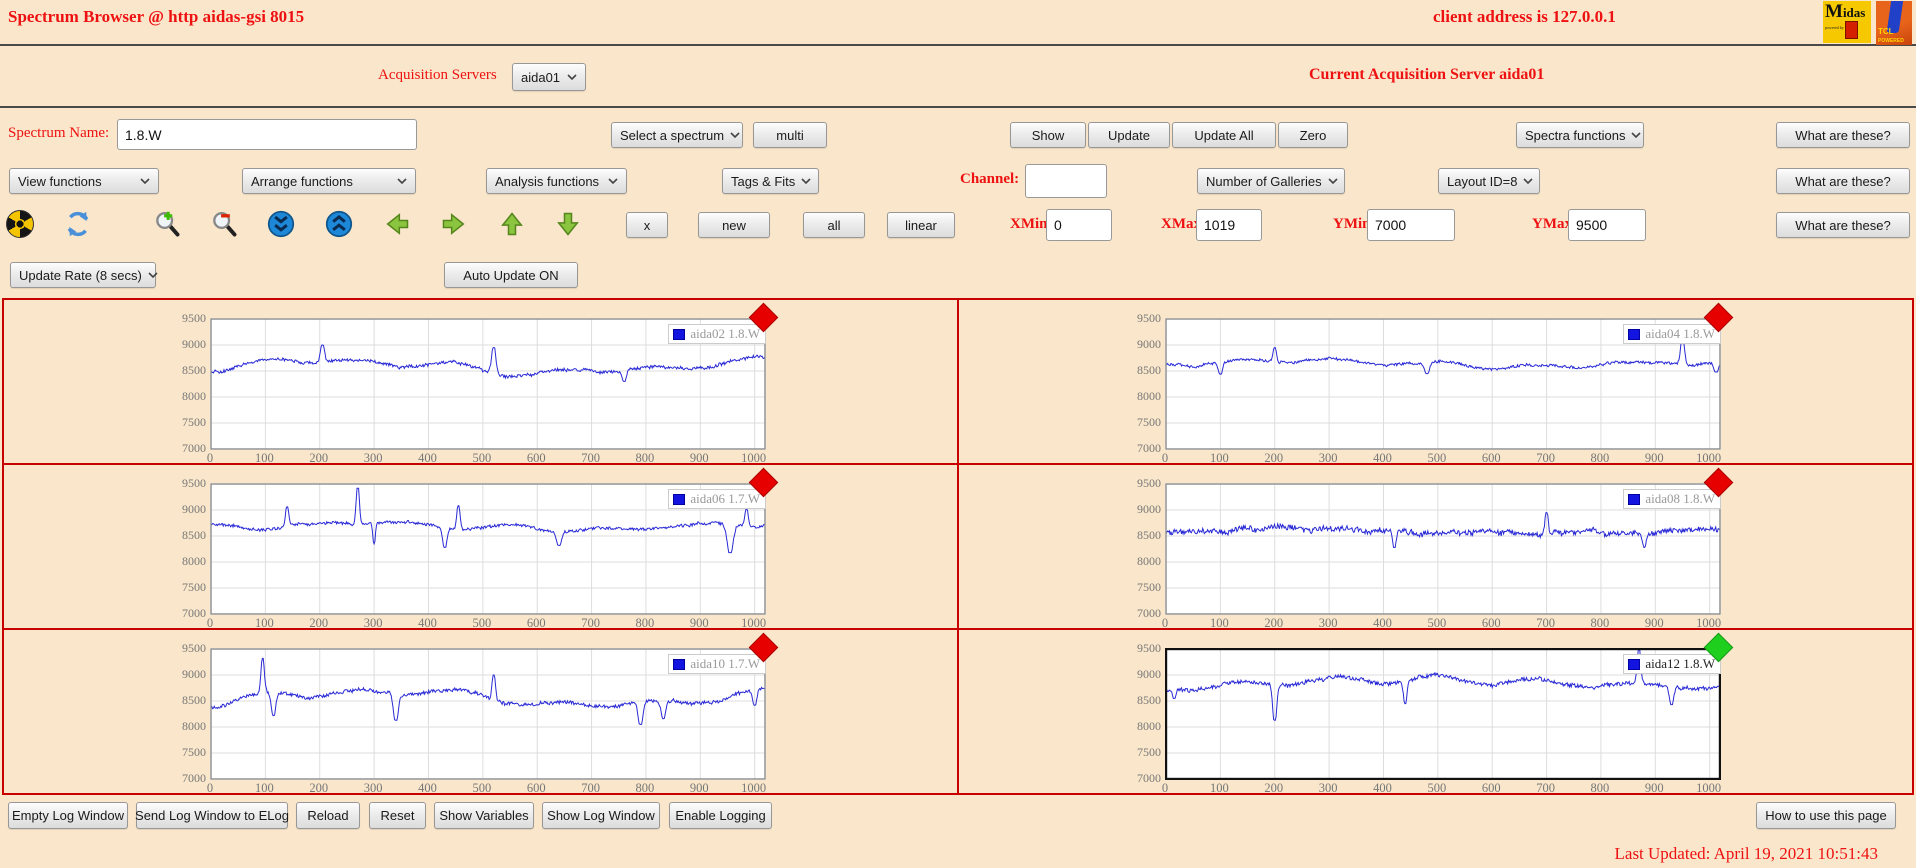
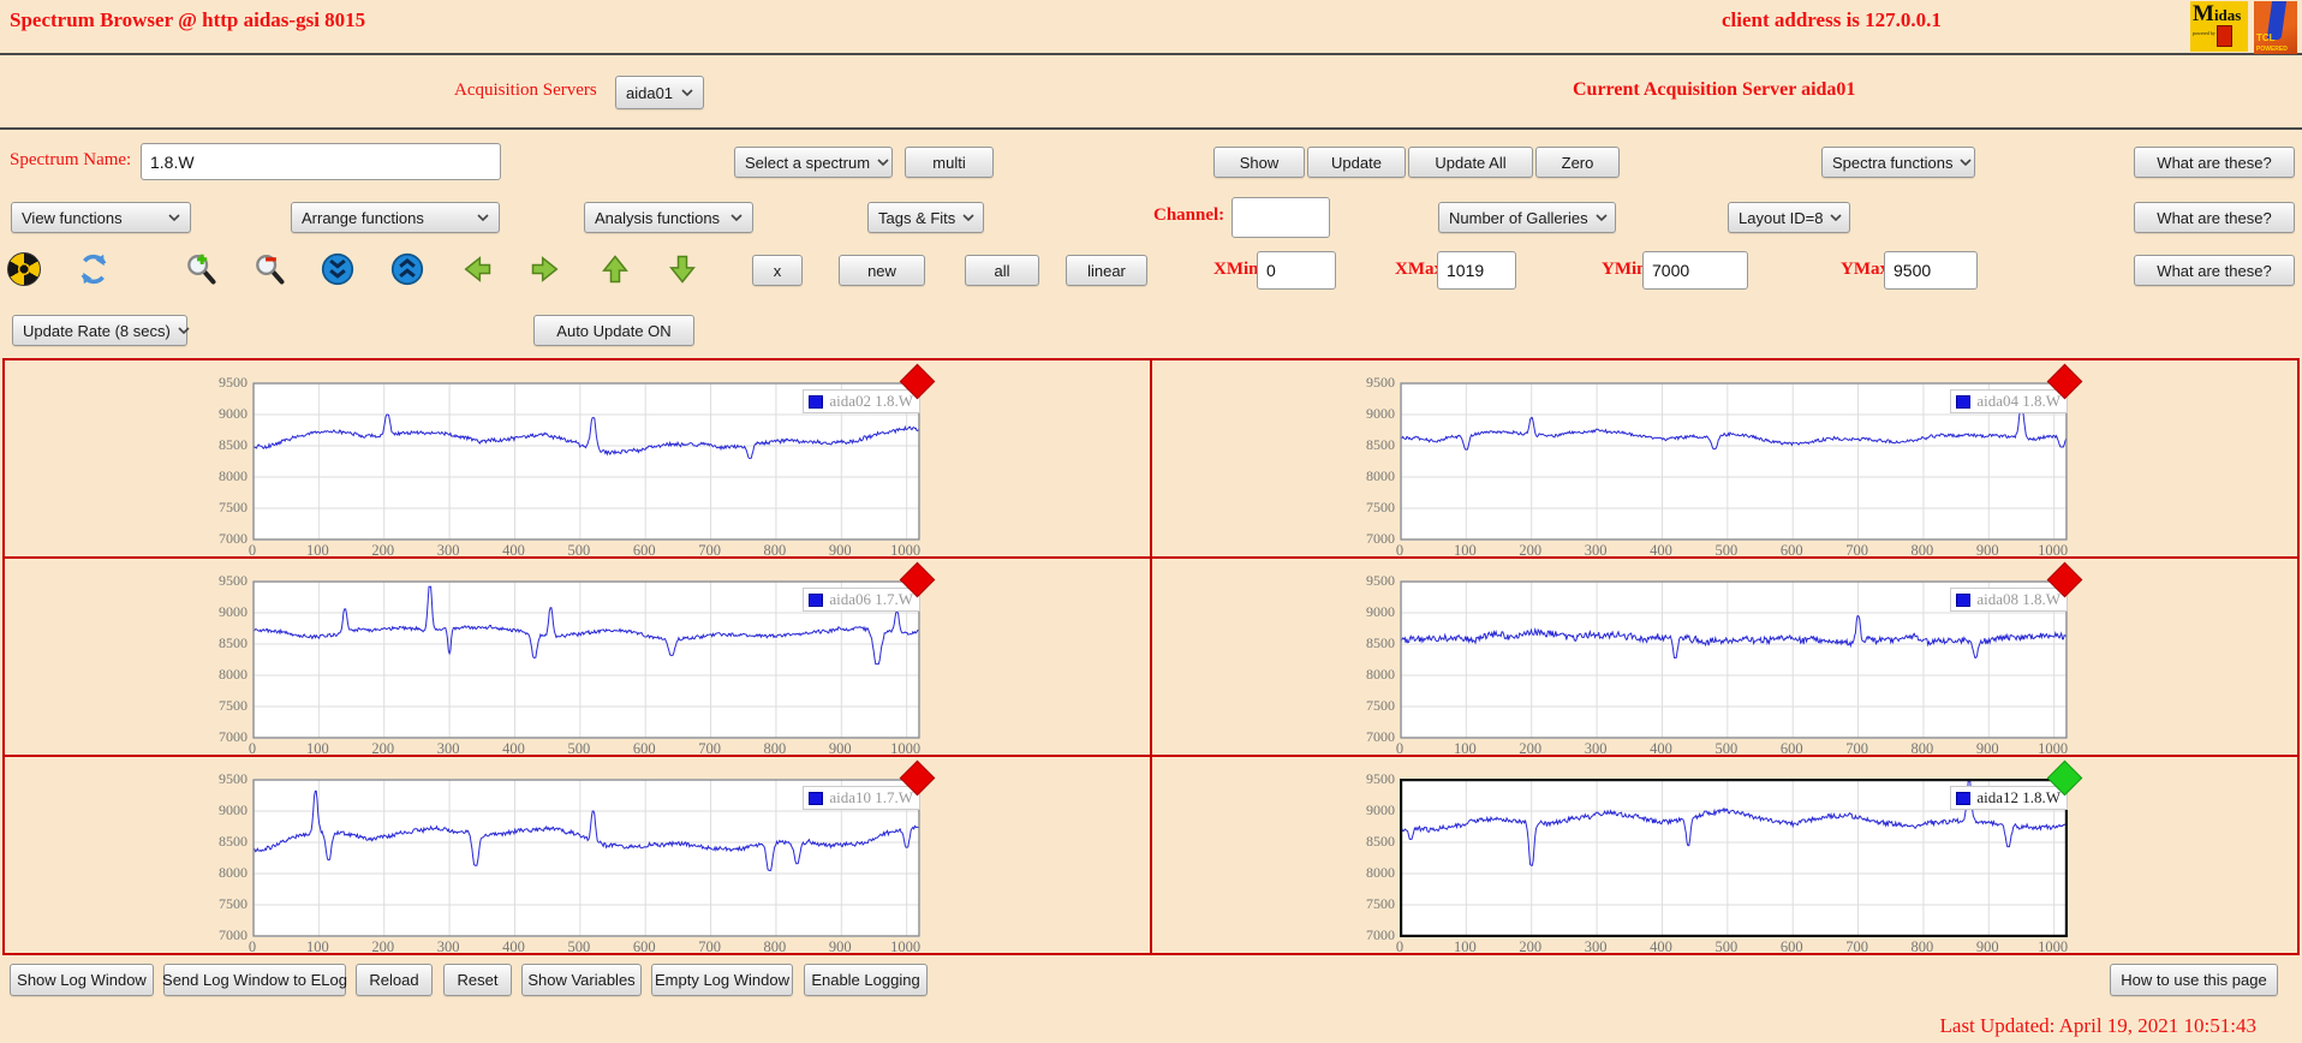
  Spectrum Browser @ http aidas-gsi 8015
  client address is 127.0.0.1
  Midas
  TCL
  Acquisition Servers
  aida01
  Current Acquisition Server aida01
  Spectrum Name:
  1.8.W
  Select a spectrum
  multi
  Show
  Update
  Update All
  Zero
  Spectra functions
  What are these?
  View functions
  Arrange functions
  Analysis functions
  Tags & Fits
  Channel:
  Number of Galleries
  Layout ID=8
  What are these?
  x
  new
  all
  linear
  XMin
  0
  XMa
  1019
  YMi
  7000
  YMa
  9500
  What are these?
  Update Rate (8 secs)
  Auto Update ON
  7000
  7500
  8000
  8500
  9000
  9500
  0
  100
  200
  300
  400
  500
  600
  700
  800
  900
  1000
  aida02 1.8.W
  7000
  7500
  8000
  8500
  9000
  9500
  0
  100
  200
  300
  400
  500
  600
  700
  800
  900
  1000
  aida04 1.8.W
  7000
  7500
  8000
  8500
  9000
  9500
  0
  100
  200
  300
  400
  500
  600
  700
  800
  900
  1000
  aida06 1.7.W
  7000
  7500
  8000
  8500
  9000
  9500
  0
  100
  200
  300
  400
  500
  600
  700
  800
  900
  1000
  aida08 1.8.W
  7000
  7500
  8000
  8500
  9000
  9500
  0
  100
  200
  300
  400
  500
  600
  700
  800
  900
  1000
  aida10 1.7.W
  7000
  7500
  8000
  8500
  9000
  9500
  0
  100
  200
  300
  400
  500
  600
  700
  800
  900
  1000
  aida12 1.8.W
- Empty Log Window
+ Show Log Window
  Send Log Window to ELog
  Reload
  Reset
  Show Variables
- Show Log Window
+ Empty Log Window
  Enable Logging
  How to use this page
  Last Updated: April 19, 2021 10:51:43
